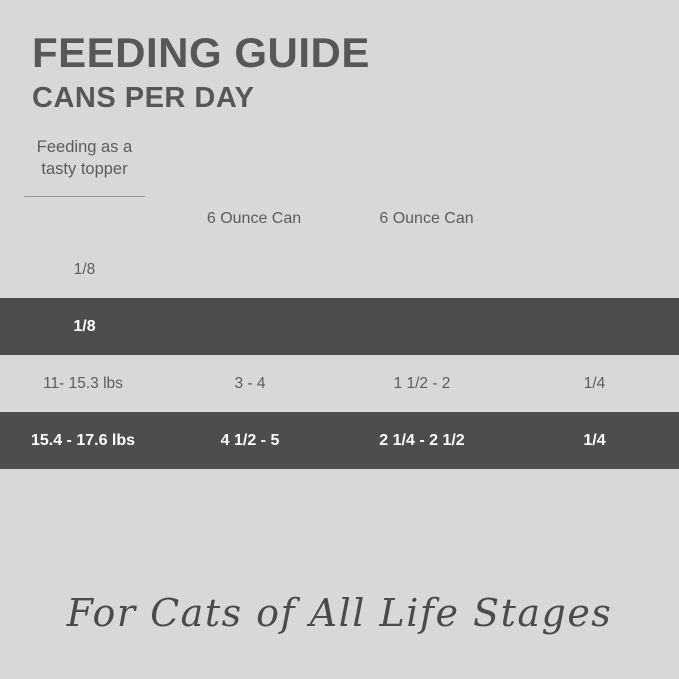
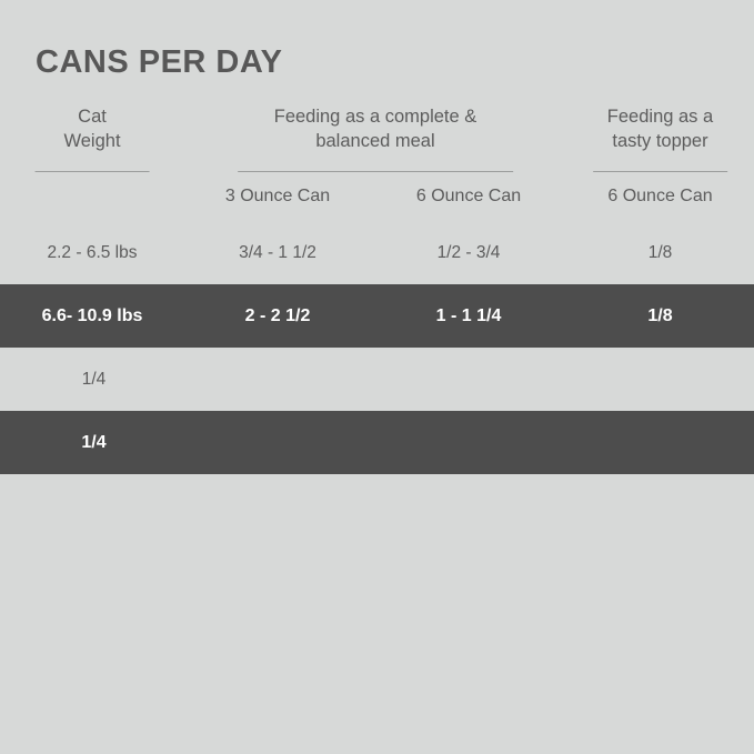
- FEEDING GUIDE
  CANS PER DAY
+ Cat
+ Weight
+ Feeding as a complete &
+ balanced meal
  Feeding as a
  tasty topper
+ 3 Ounce Can
  6 Ounce Can
  6 Ounce Can
+ 2.2 - 6.5 lbs
+ 3/4 - 1 1/2
+ 1/2 - 3/4
  1/8
+ 6.6- 10.9 lbs
+ 2 - 2 1/2
+ 1 - 1 1/4
  1/8
- 11- 15.3 lbs
- 3 - 4
- 1 1/2 - 2
  1/4
- 15.4 - 17.6 lbs
- 4 1/2 - 5
- 2 1/4 - 2 1/2
  1/4
- For Cats of All Life Stages
